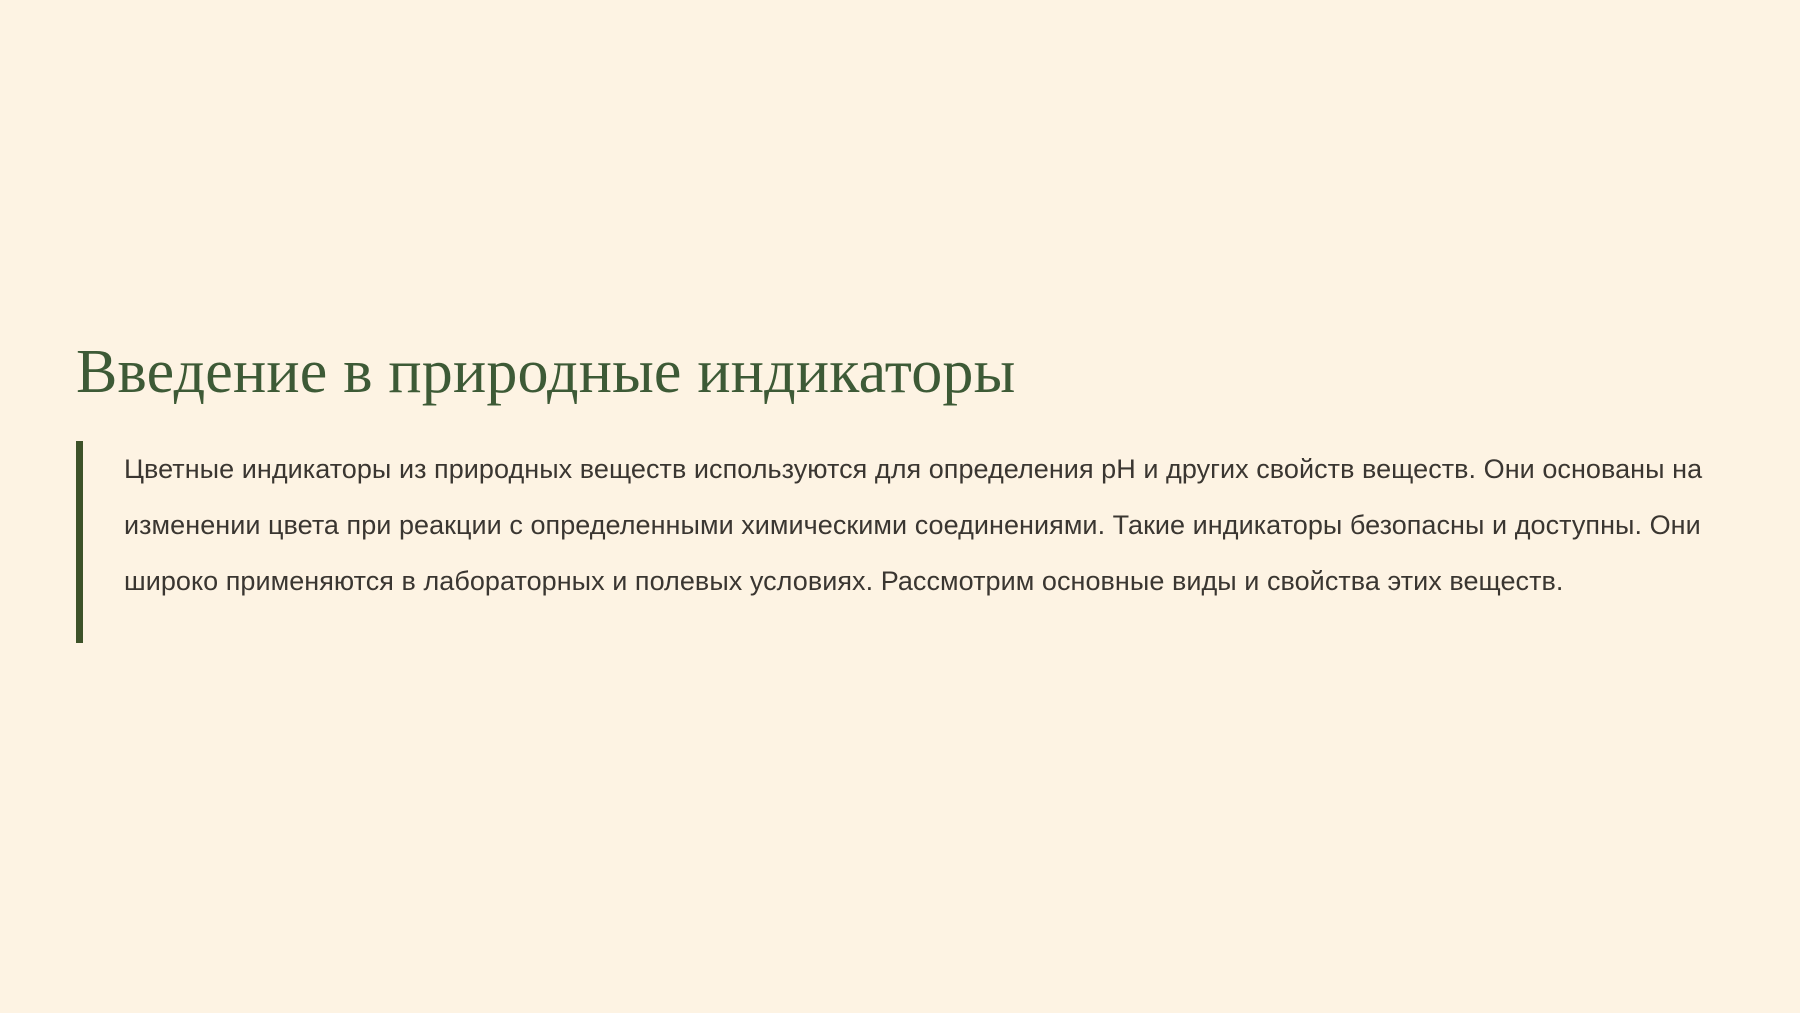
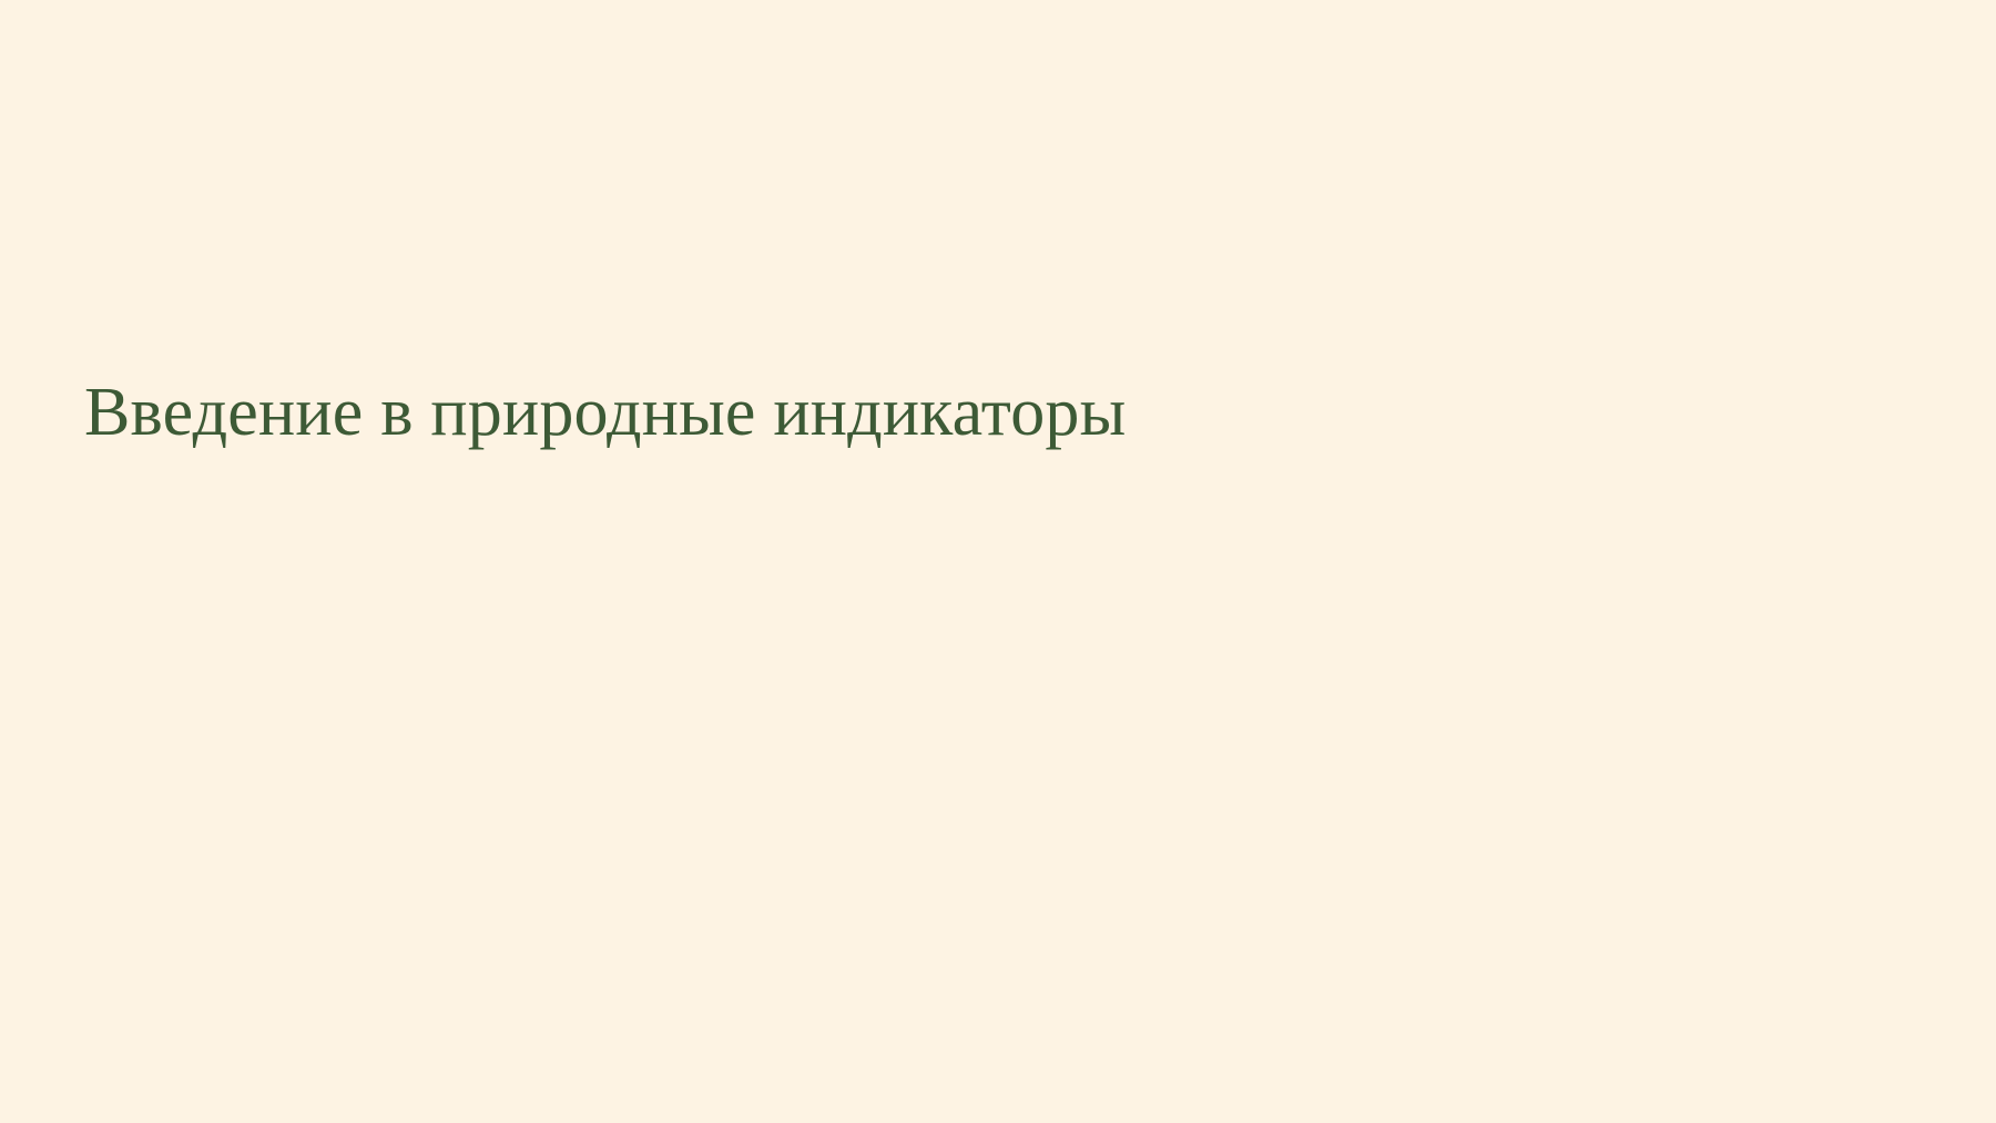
  Введение в природные индикаторы
- Цветные индикаторы из природных веществ используются для определения pH и других свойств веществ. Они основаны на изменении цвета при реакции с определенными химическими соединениями. Такие индикаторы безопасны и доступны. Они широко применяются в лабораторных и полевых условиях. Рассмотрим основные виды и свойства этих веществ.
